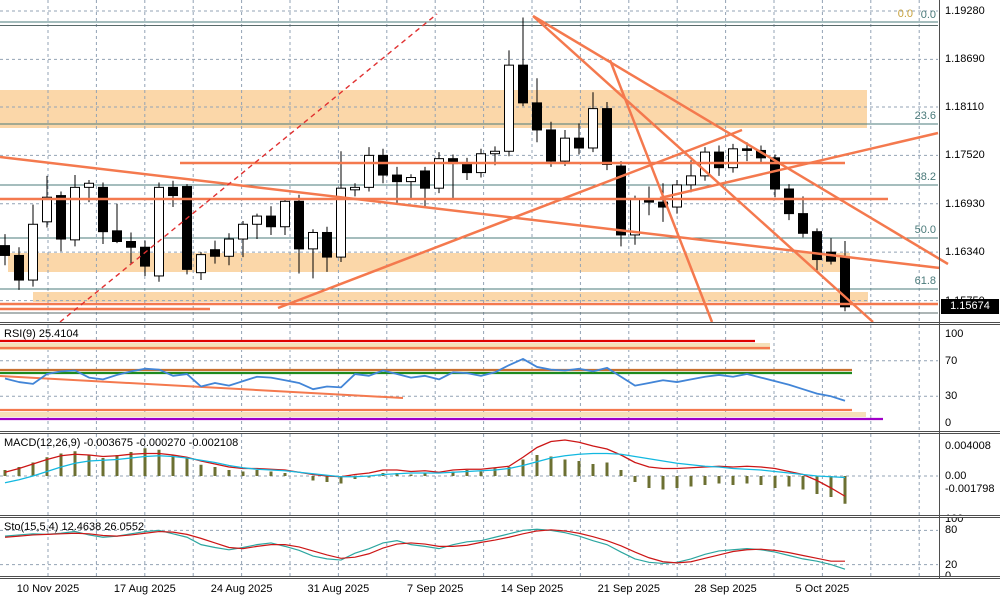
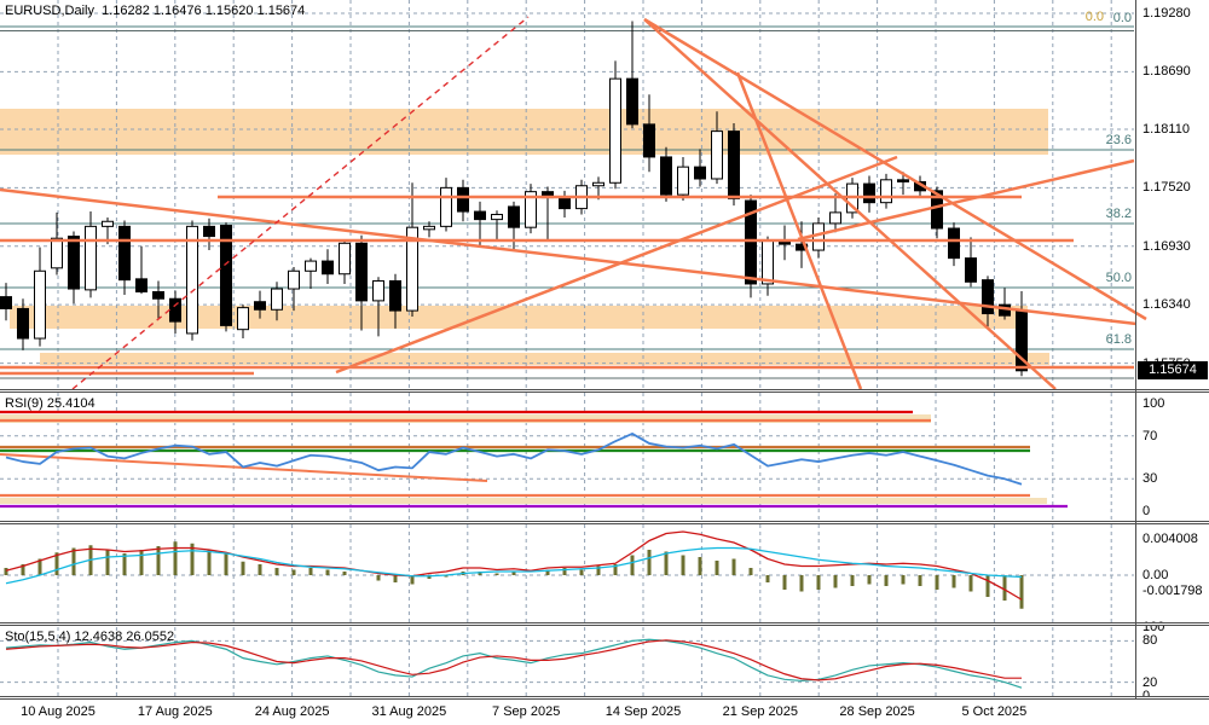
+ EURUSD,Daily 1.16282 1.16476 1.15620 1.15674
  RSI(9) 25.4104
- MACD(12,26,9) -0.003675 -0.000270 -0.002108
  Sto(15,5,4) 12.4638 26.0552
  1.15674
  1.19280
  1.18690
  1.18110
  1.17520
  1.16930
  1.16340
  100
  70
  30
  0
  0.004008
  0.00
  -0.001798
  100
  80
  20
- 10 Nov 2025
+ 10 Aug 2025
  17 Aug 2025
  24 Aug 2025
  31 Aug 2025
  7 Sep 2025
  14 Sep 2025
  21 Sep 2025
  28 Sep 2025
  5 Oct 2025
  0.0
  0.0
  23.6
  38.2
  50.0
  61.8
